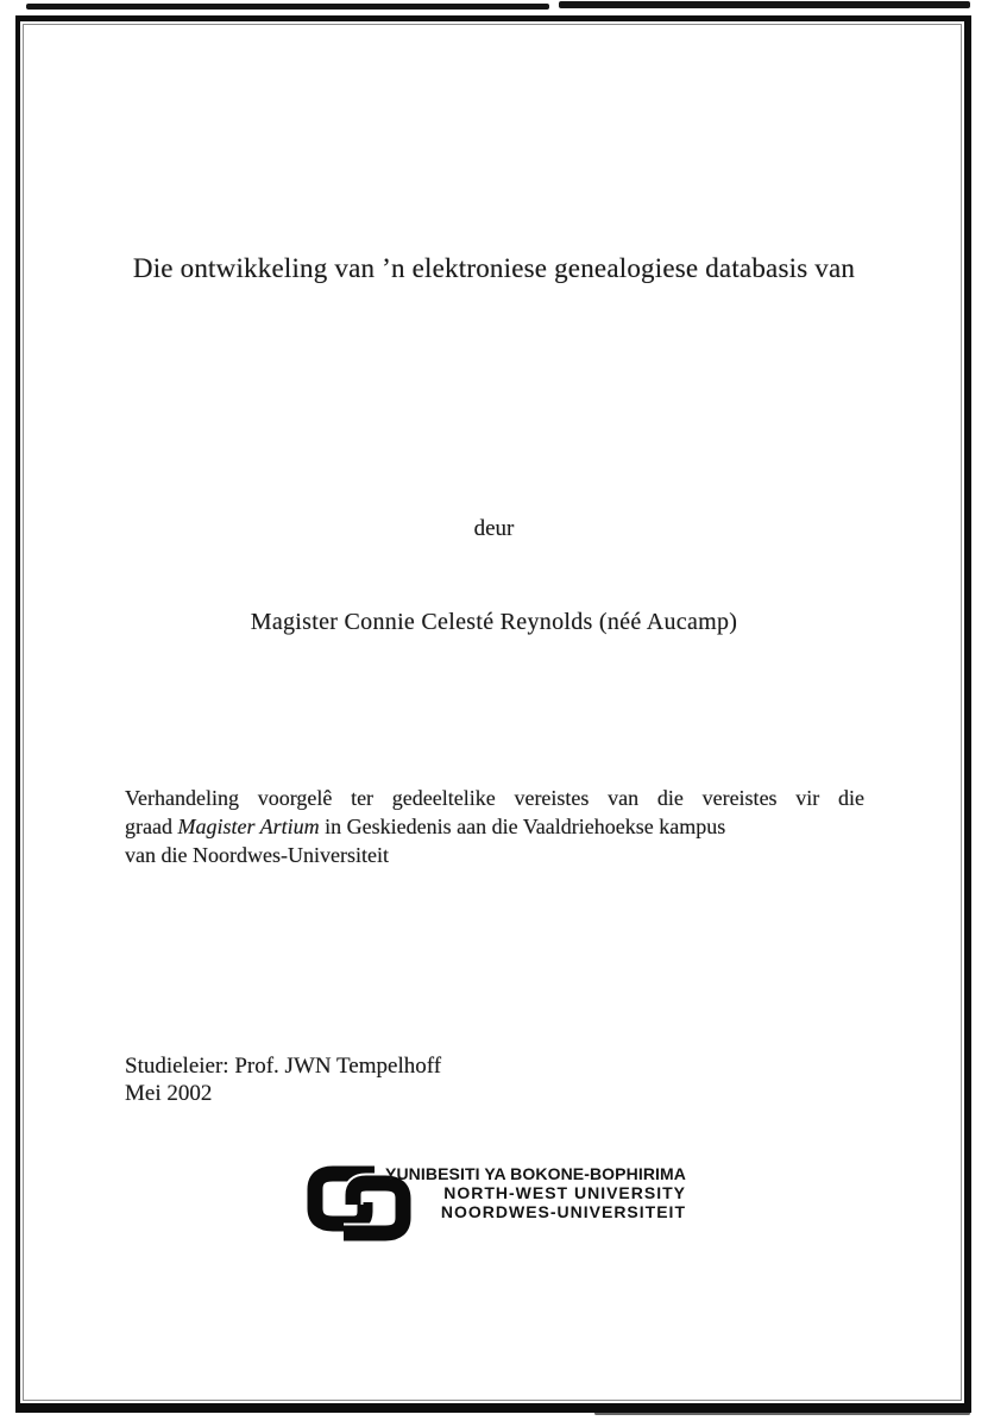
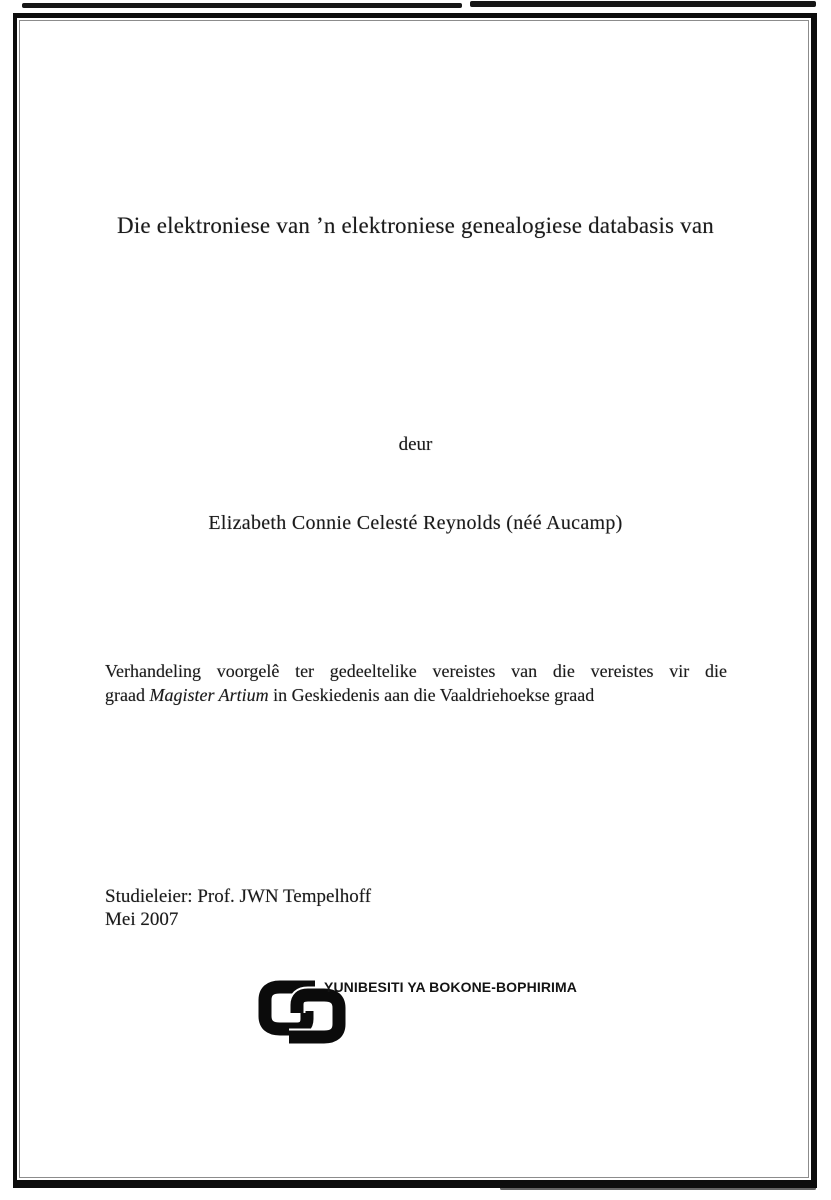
- Die ontwikkeling van ’n elektroniese genealogiese databasis van
+ Die elektroniese van ’n elektroniese genealogiese databasis van
  deur
- Magister Connie Celesté Reynolds (néé Aucamp)
+ Elizabeth Connie Celesté Reynolds (néé Aucamp)
  Verhandeling voorgelê ter gedeeltelike vereistes van die vereistes vir die
- graad Magister Artium in Geskiedenis aan die Vaaldriehoekse kampus
+ graad Magister Artium in Geskiedenis aan die Vaaldriehoekse graad
- van die Noordwes-Universiteit
  Studieleier: Prof. JWN Tempelhoff
- Mei 2002
+ Mei 2007
  YUNIBESITI YA BOKONE-BOPHIRIMA
- NORTH-WEST UNIVERSITY
- NOORDWES-UNIVERSITEIT
